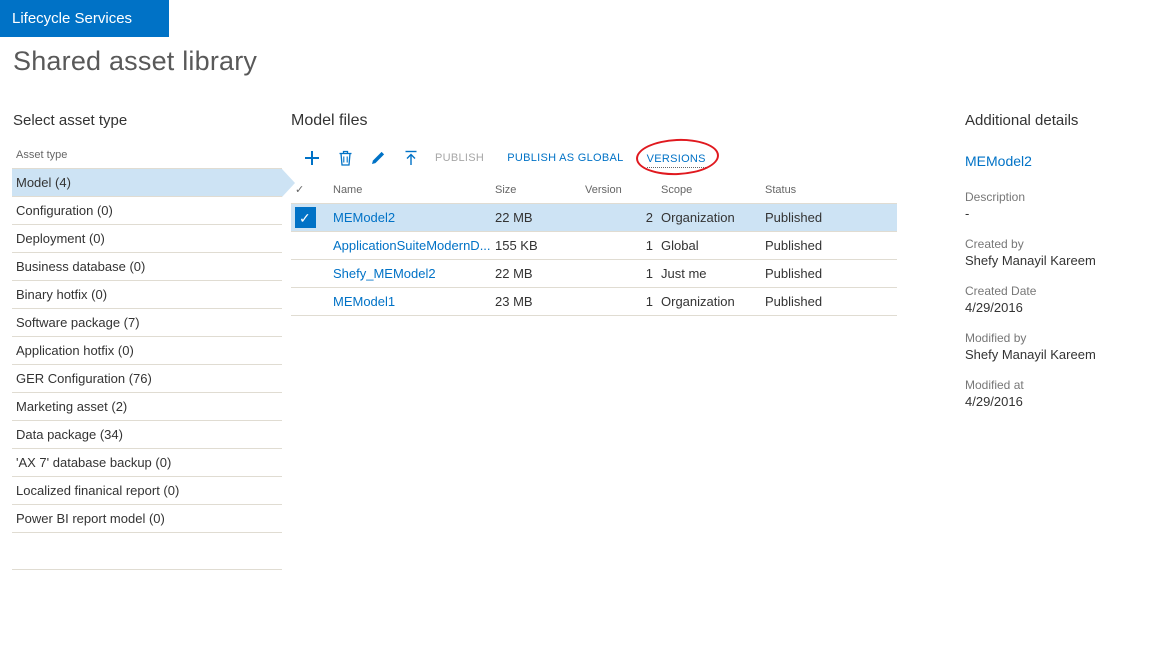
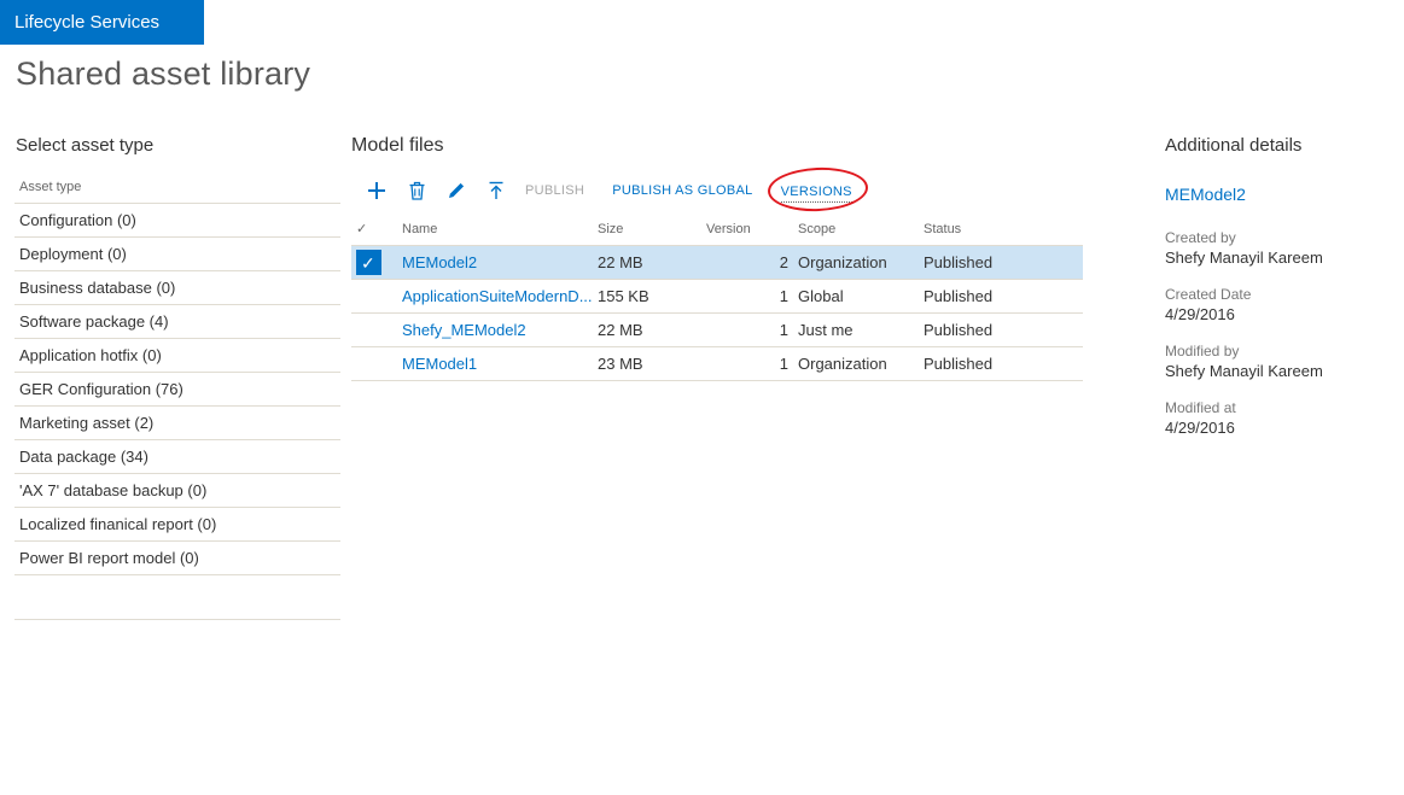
  Lifecycle Services
  Shared asset library
  Select asset type
  Asset type
- Model (4)
  Configuration (0)
  Deployment (0)
  Business database (0)
- Binary hotfix (0)
- Software package (7)
+ Software package (4)
  Application hotfix (0)
  GER Configuration (76)
  Marketing asset (2)
  Data package (34)
  'AX 7' database backup (0)
  Localized finanical report (0)
  Power BI report model (0)
  Model files
  PUBLISH
  PUBLISH AS GLOBAL
  VERSIONS
  ✓	Name	Size	Version	Scope	Status
  	MEModel2	22 MB	2	Organization	Published
  	ApplicationSuiteModernD...	155 KB	1	Global	Published
  	Shefy_MEModel2	22 MB	1	Just me	Published
  	MEModel1	23 MB	1	Organization	Published
  Additional details
  MEModel2
- Description
- -
  Created by
  Shefy Manayil Kareem
  Created Date
  4/29/2016
  Modified by
  Shefy Manayil Kareem
  Modified at
  4/29/2016
